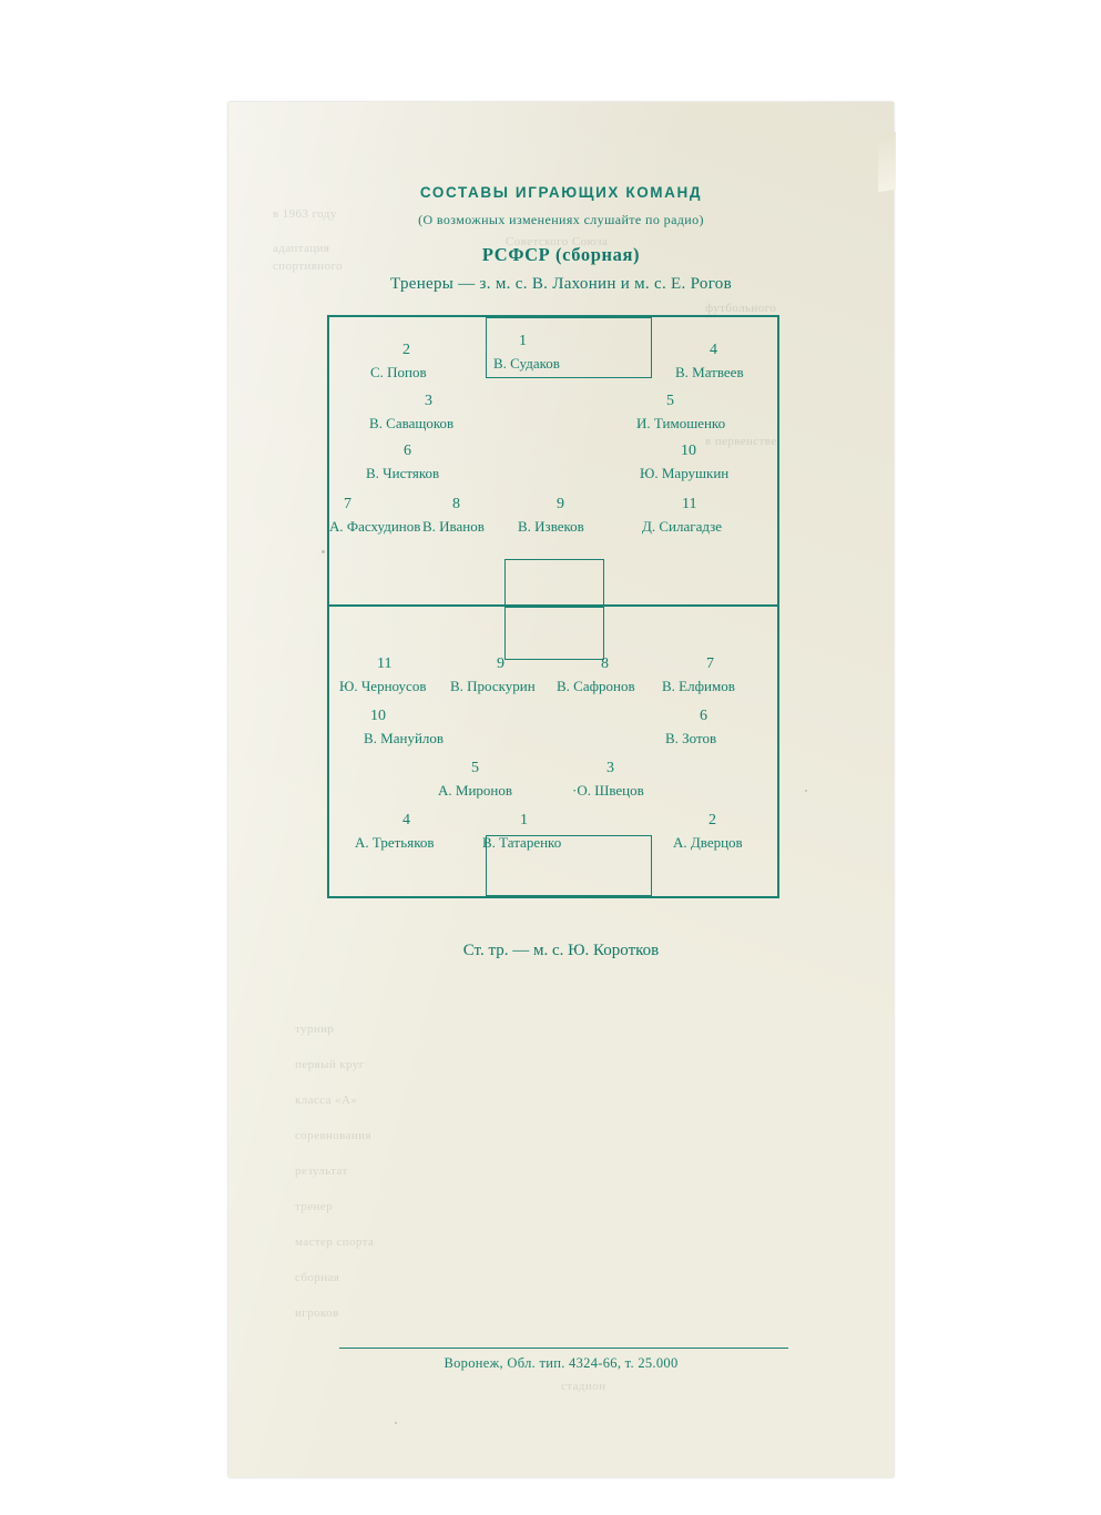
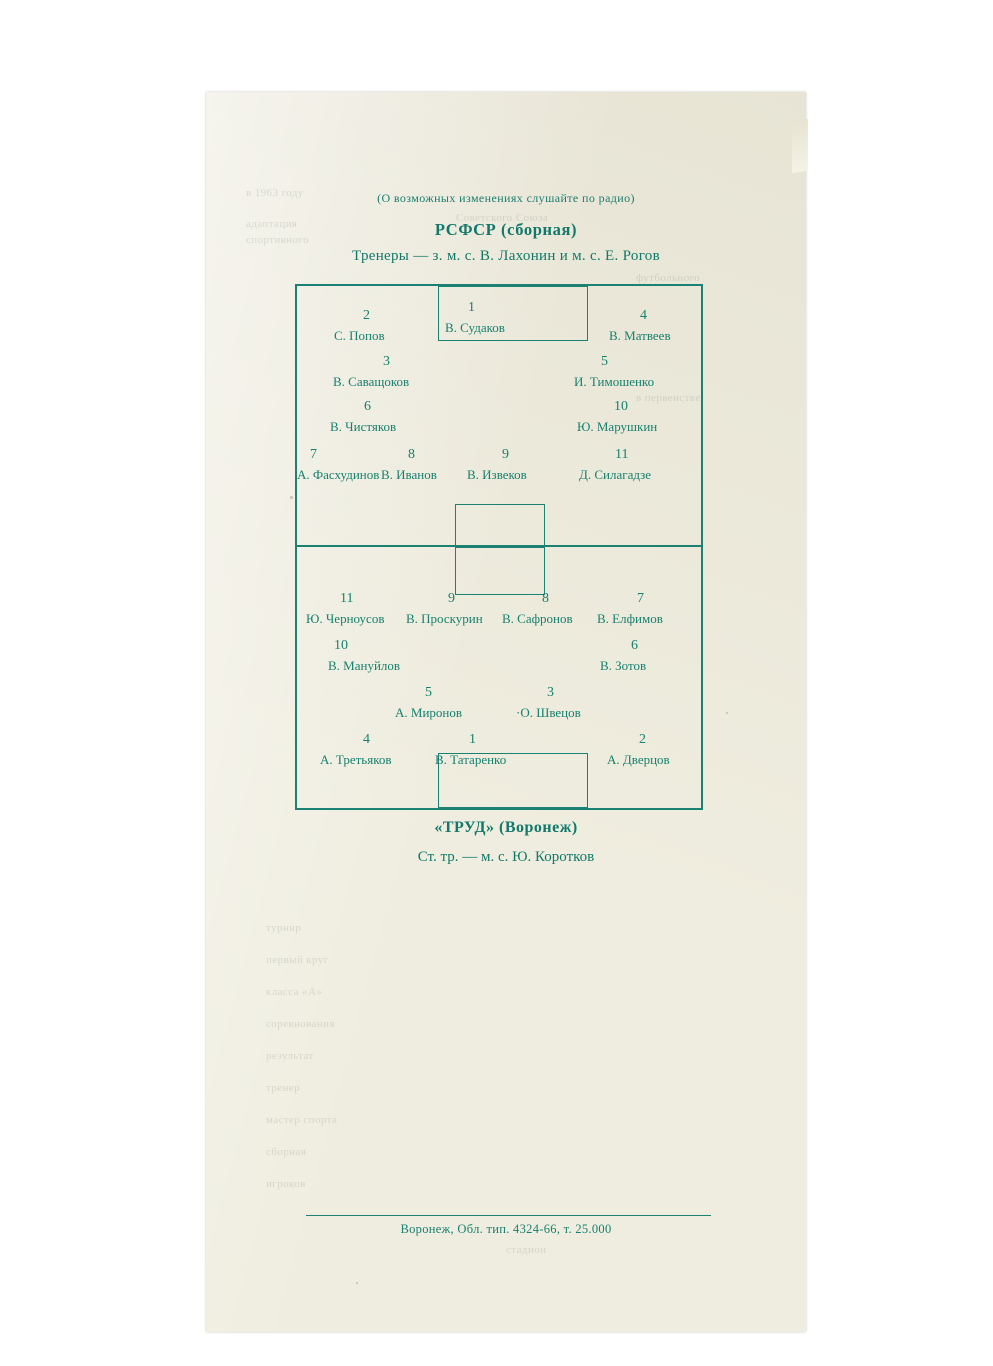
  в 1963 году
  адаптация
  спортивного
  Советского Союза
  футбольного
  в первенстве
  турнир
  первый круг
  класса «А»
  соревнования
  результат
  тренер
  мастер спорта
  сборная
  игроков
  стадион
- СОСТАВЫ ИГРАЮЩИХ КОМАНД
  (О возможных изменениях слушайте по радио)
  РСФСР (сборная)
  Тренеры — з. м. с. В. Лахонин и м. с. Е. Рогов
  1
  В. Судаков
  2
  С. Попов
  4
  В. Матвеев
  3
  В. Саващоков
  5
  И. Тимошенко
  6
  В. Чистяков
  10
  Ю. Марушкин
  7
  А. Фасхудинов
  8
  В. Иванов
  9
  В. Извеков
  11
  Д. Силагадзе
  11
  Ю. Черноусов
  9
  В. Проскурин
  8
  В. Сафронов
  7
  В. Елфимов
  10
  В. Мануйлов
  6
  В. Зотов
  5
  А. Миронов
  3
  ·О. Швецов
  4
  А. Третьяков
  1
  В. Татаренко
  2
  А. Дверцов
+ «ТРУД» (Воронеж)
  Ст. тр. — м. с. Ю. Коротков
  Воронеж, Обл. тип. 4324-66, т. 25.000
